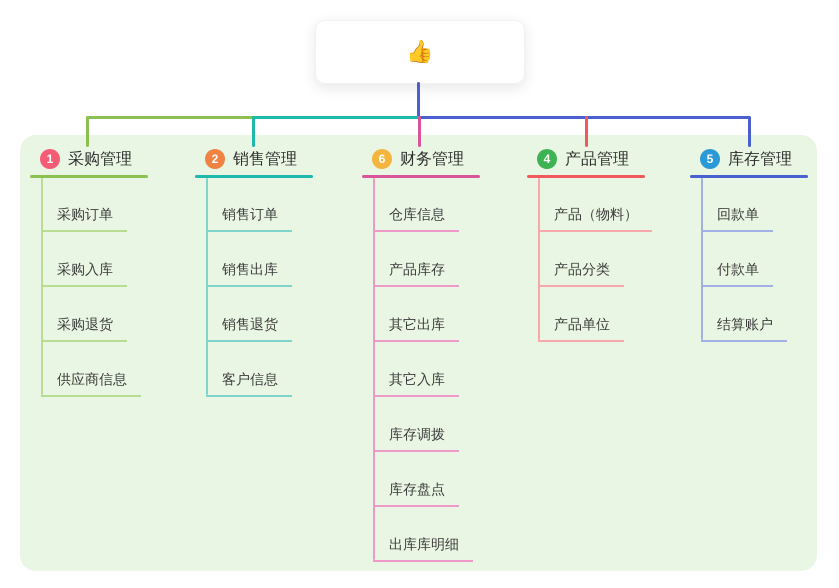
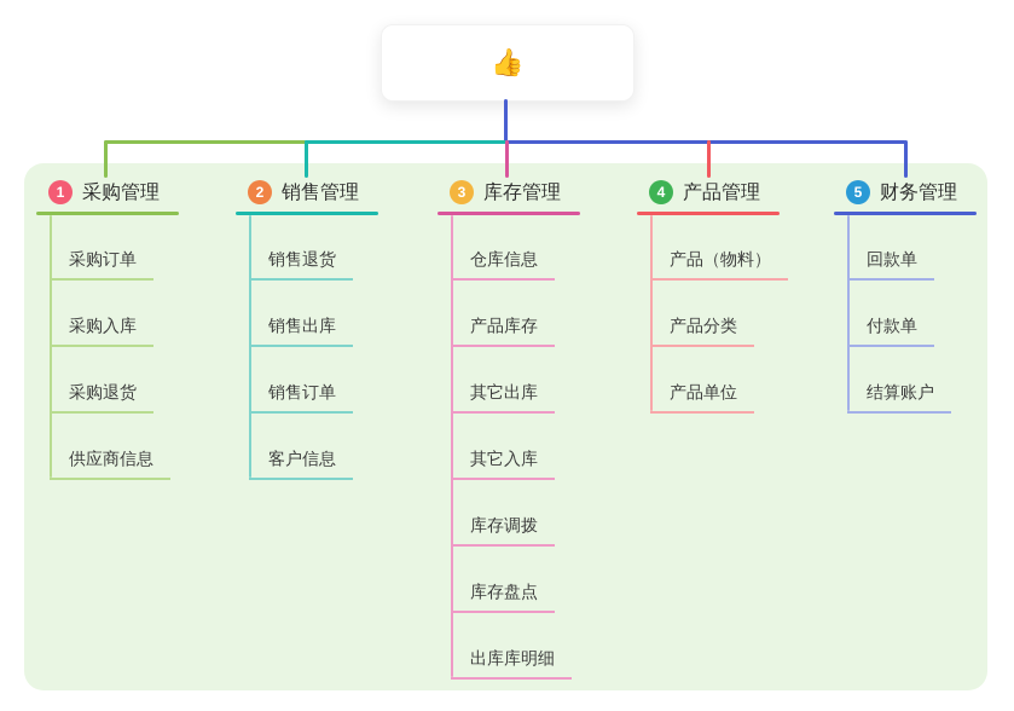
  👍
  1
  采购管理
  采购订单
  采购入库
  采购退货
  供应商信息
  2
  销售管理
- 销售订单
+ 销售退货
  销售出库
- 销售退货
+ 销售订单
  客户信息
- 6
+ 3
- 财务管理
+ 库存管理
  仓库信息
  产品库存
  其它出库
  其它入库
  库存调拨
  库存盘点
  出库库明细
  4
  产品管理
  产品（物料）
  产品分类
  产品单位
  5
- 库存管理
+ 财务管理
  回款单
  付款单
  结算账户
